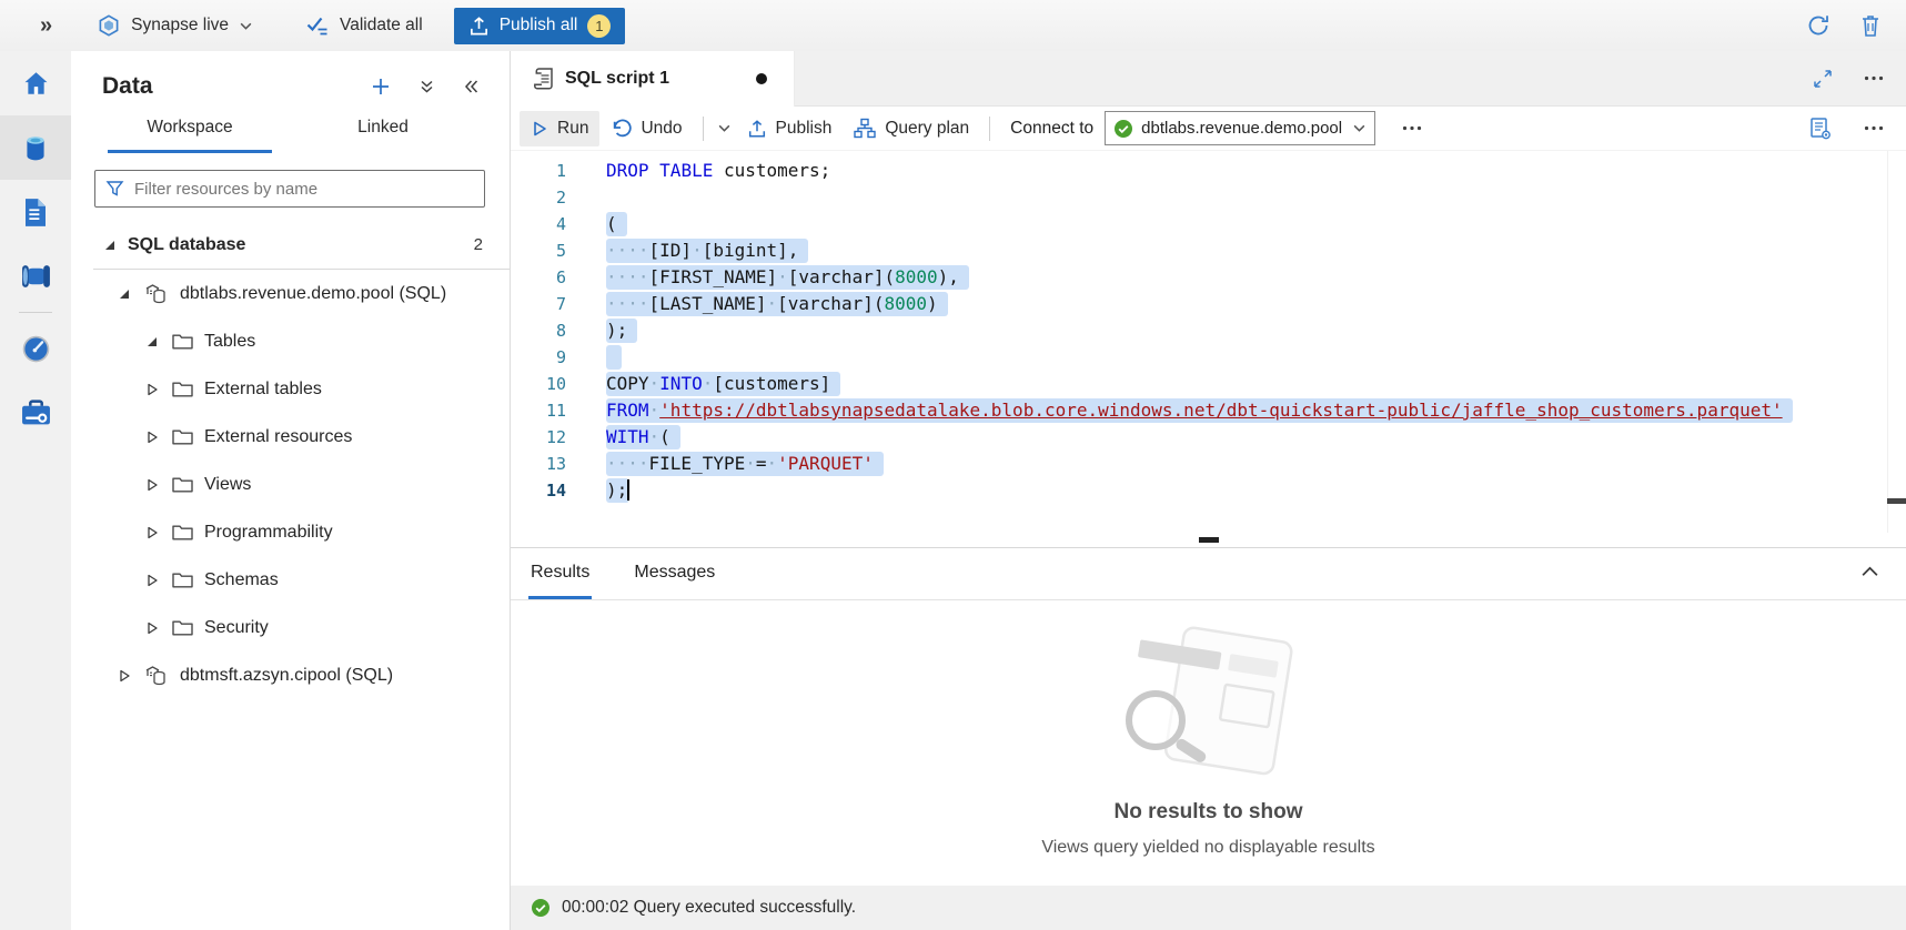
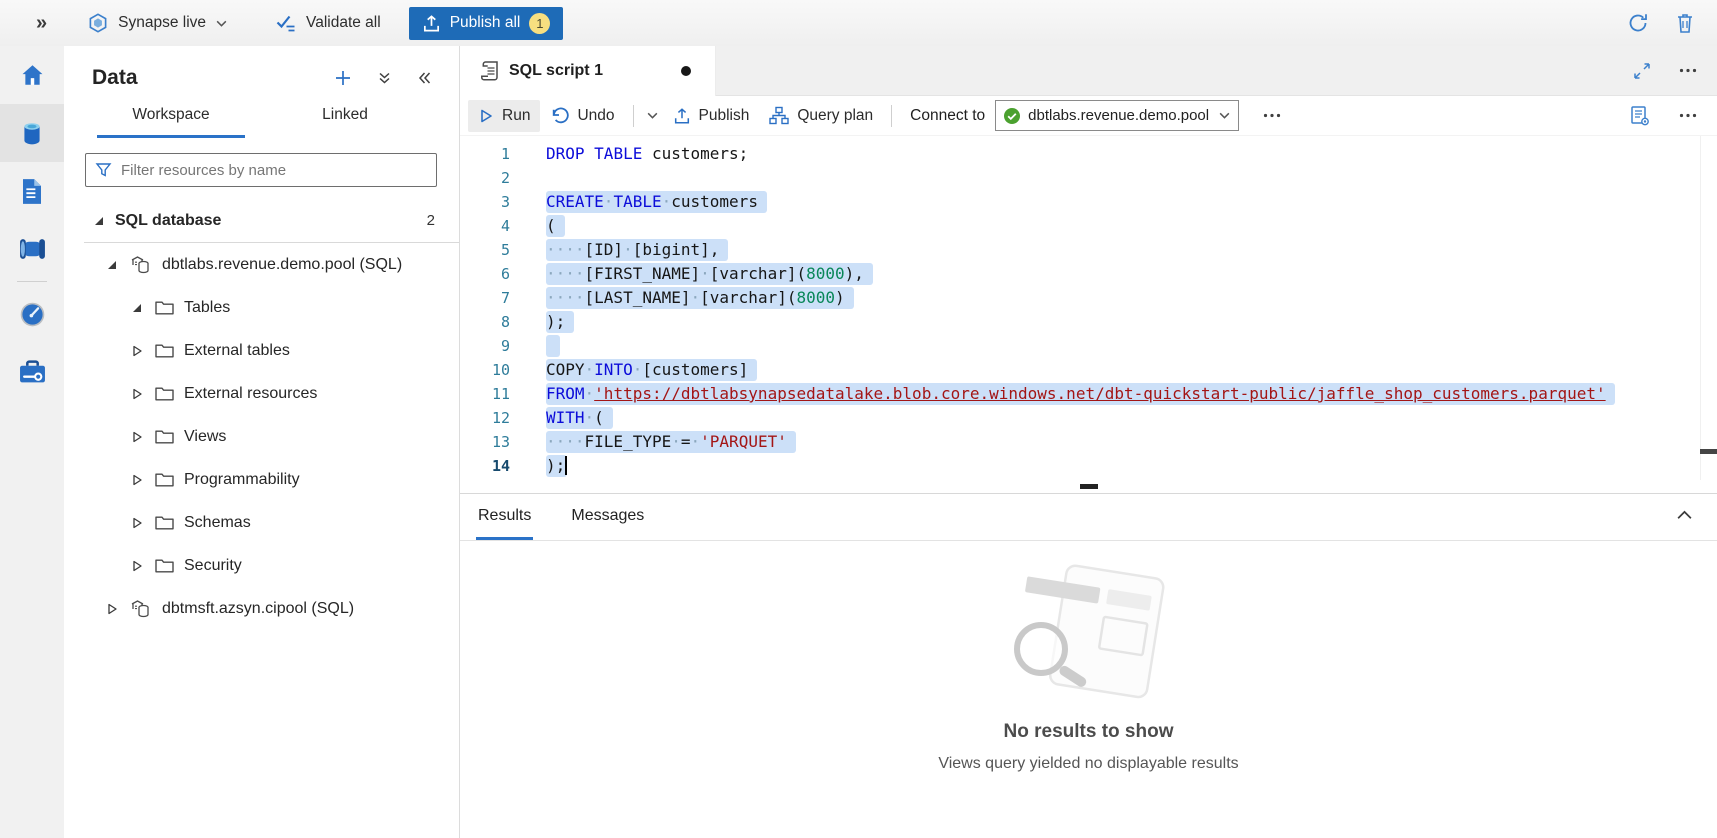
  »
  Synapse live
  Validate all
  Publish all
  1
  Data
  Workspace
  Linked
  Filter resources by name
  SQL database
  2
  dbtlabs.revenue.demo.pool (SQL)
  Tables
  External tables
  External resources
  Views
  Programmability
  Schemas
  Security
  dbtmsft.azsyn.cipool (SQL)
  SQL script 1
  Run
  Undo
  Publish
  Query plan
  Connect to
  dbtlabs.revenue.demo.pool
  1
  DROP TABLE customers;
  2
+ 3
+ CREATE·TABLE·customers
  4
  (
  5
  ····[ID]·[bigint],
  6
  ····[FIRST_NAME]·[varchar](8000),
  7
  ····[LAST_NAME]·[varchar](8000)
  8
  );
  9
  10
  COPY·INTO·[customers]
  11
  FROM·'https://dbtlabsynapsedatalake.blob.core.windows.net/dbt-quickstart-public/jaffle_shop_customers.parquet'
  12
  WITH·(
  13
  ····FILE_TYPE·=·'PARQUET'
  14
  );
  Results
  Messages
  No results to show
  Views query yielded no displayable results
- 00:00:02 Query executed successfully.
